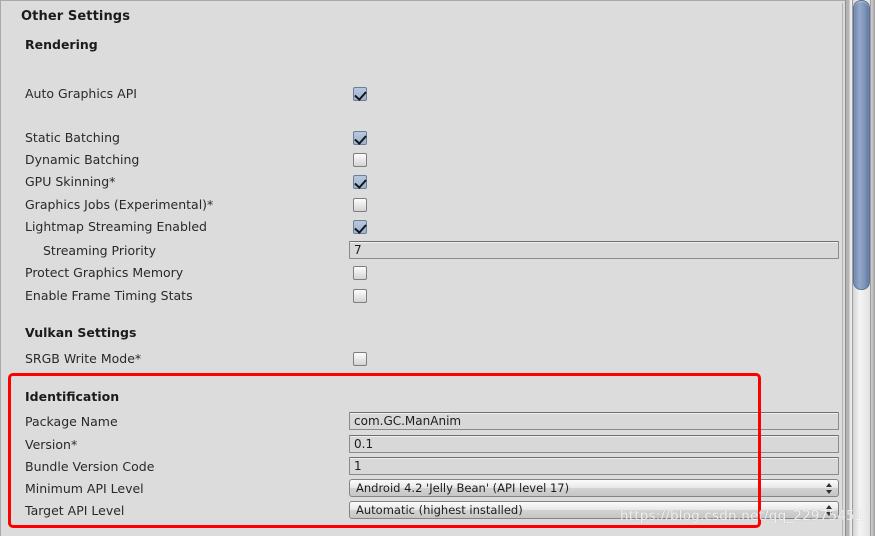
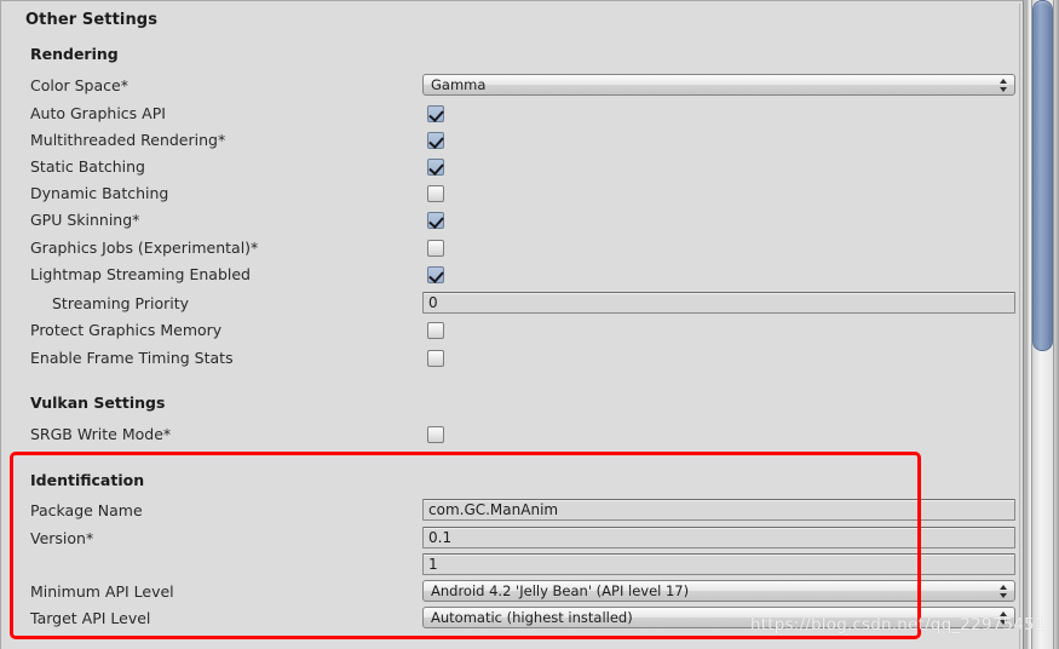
  Other Settings
  Rendering
+ Color Space*
+ Gamma
  Auto Graphics API
+ Multithreaded Rendering*
  Static Batching
  Dynamic Batching
  GPU Skinning*
  Graphics Jobs (Experimental)*
  Lightmap Streaming Enabled
  Streaming Priority
- 7
+ 0
  Protect Graphics Memory
  Enable Frame Timing Stats
  Vulkan Settings
  SRGB Write Mode*
  Identification
  Package Name
  com.GC.ManAnim
  Version*
  0.1
- Bundle Version Code
  1
  Minimum API Level
  Android 4.2 'Jelly Bean' (API level 17)
  Target API Level
  Automatic (highest installed)
  https://blog.csdn.net/qq_22975451
